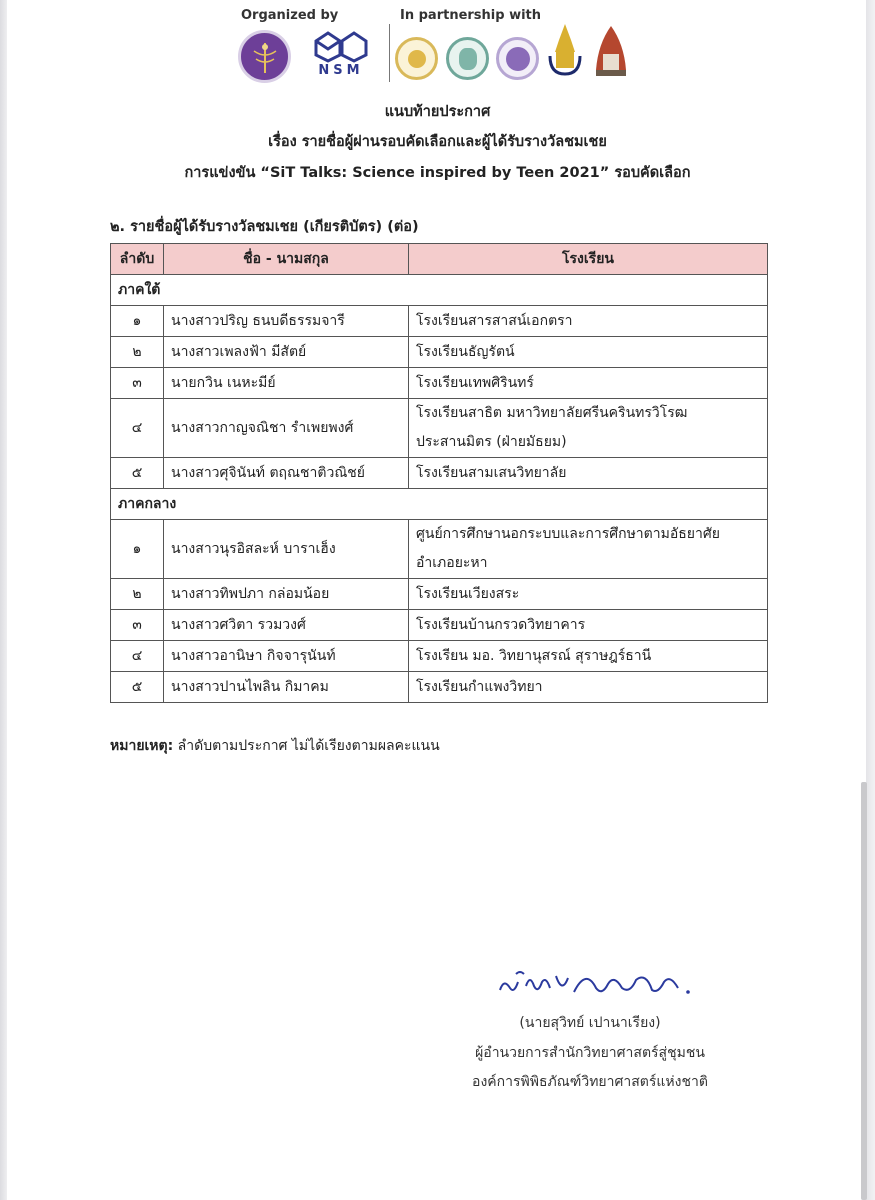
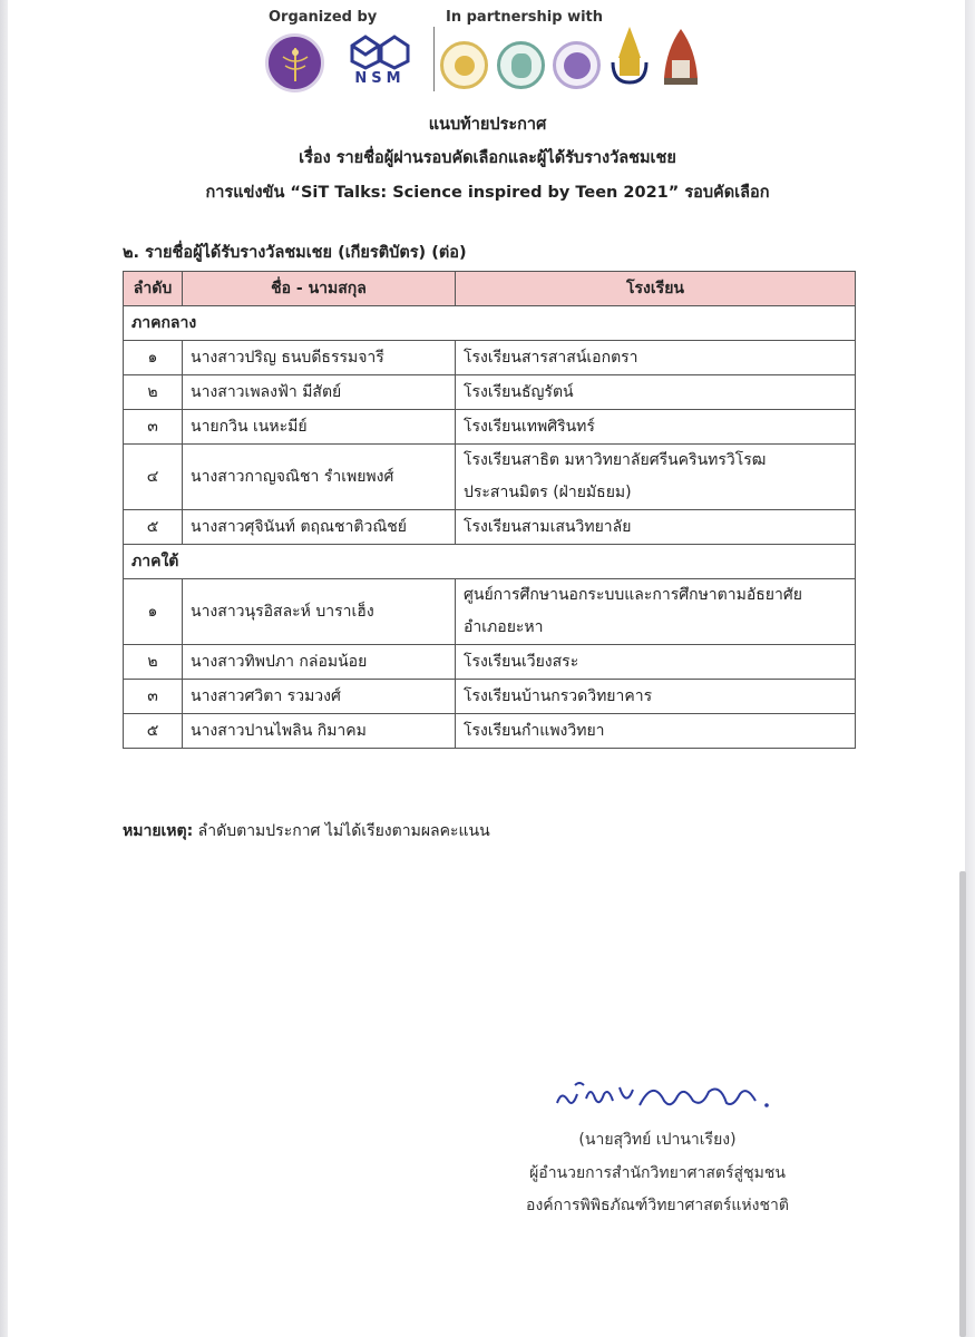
  Organized by
  In partnership with
  NSM
  แนบท้ายประกาศ
  เรื่อง รายชื่อผู้ผ่านรอบคัดเลือกและผู้ได้รับรางวัลชมเชย
  การแข่งขัน “SiT Talks: Science inspired by Teen 2021” รอบคัดเลือก
  ๒. รายชื่อผู้ได้รับรางวัลชมเชย (เกียรติบัตร) (ต่อ)
  ลำดับ	ชื่อ - นามสกุล	โรงเรียน
- ภาคใต้
+ ภาคกลาง
  ๑	นางสาวปริญ ธนบดีธรรมจารี	โรงเรียนสารสาสน์เอกตรา
  ๒	นางสาวเพลงฟ้า มีสัตย์	โรงเรียนธัญรัตน์
  ๓	นายกวิน เนหะมีย์	โรงเรียนเทพศิรินทร์
  ๔	นางสาวกาญจณิชา รำเพยพงศ์	โรงเรียนสาธิต มหาวิทยาลัยศรีนครินทรวิโรฒ ประสานมิตร (ฝ่ายมัธยม)
  ๕	นางสาวศุจินันท์ ตฤณชาติวณิชย์	โรงเรียนสามเสนวิทยาลัย
- ภาคกลาง
+ ภาคใต้
  ๑	นางสาวนุรอิสละห์ บาราเฮ็ง	ศูนย์การศึกษานอกระบบและการศึกษาตามอัธยาศัย อำเภอยะหา
  ๒	นางสาวทิพปภา กล่อมน้อย	โรงเรียนเวียงสระ
  ๓	นางสาวศวิตา รวมวงศ์	โรงเรียนบ้านกรวดวิทยาคาร
- ๔	นางสาวอานิษา กิจจารุนันท์	โรงเรียน มอ. วิทยานุสรณ์ สุราษฎร์ธานี
  ๕	นางสาวปานไพลิน กิมาคม	โรงเรียนกำแพงวิทยา
  หมายเหตุ: ลำดับตามประกาศ ไม่ได้เรียงตามผลคะแนน
  (นายสุวิทย์ เปานาเรียง)
  ผู้อำนวยการสำนักวิทยาศาสตร์สู่ชุมชน
  องค์การพิพิธภัณฑ์วิทยาศาสตร์แห่งชาติ
